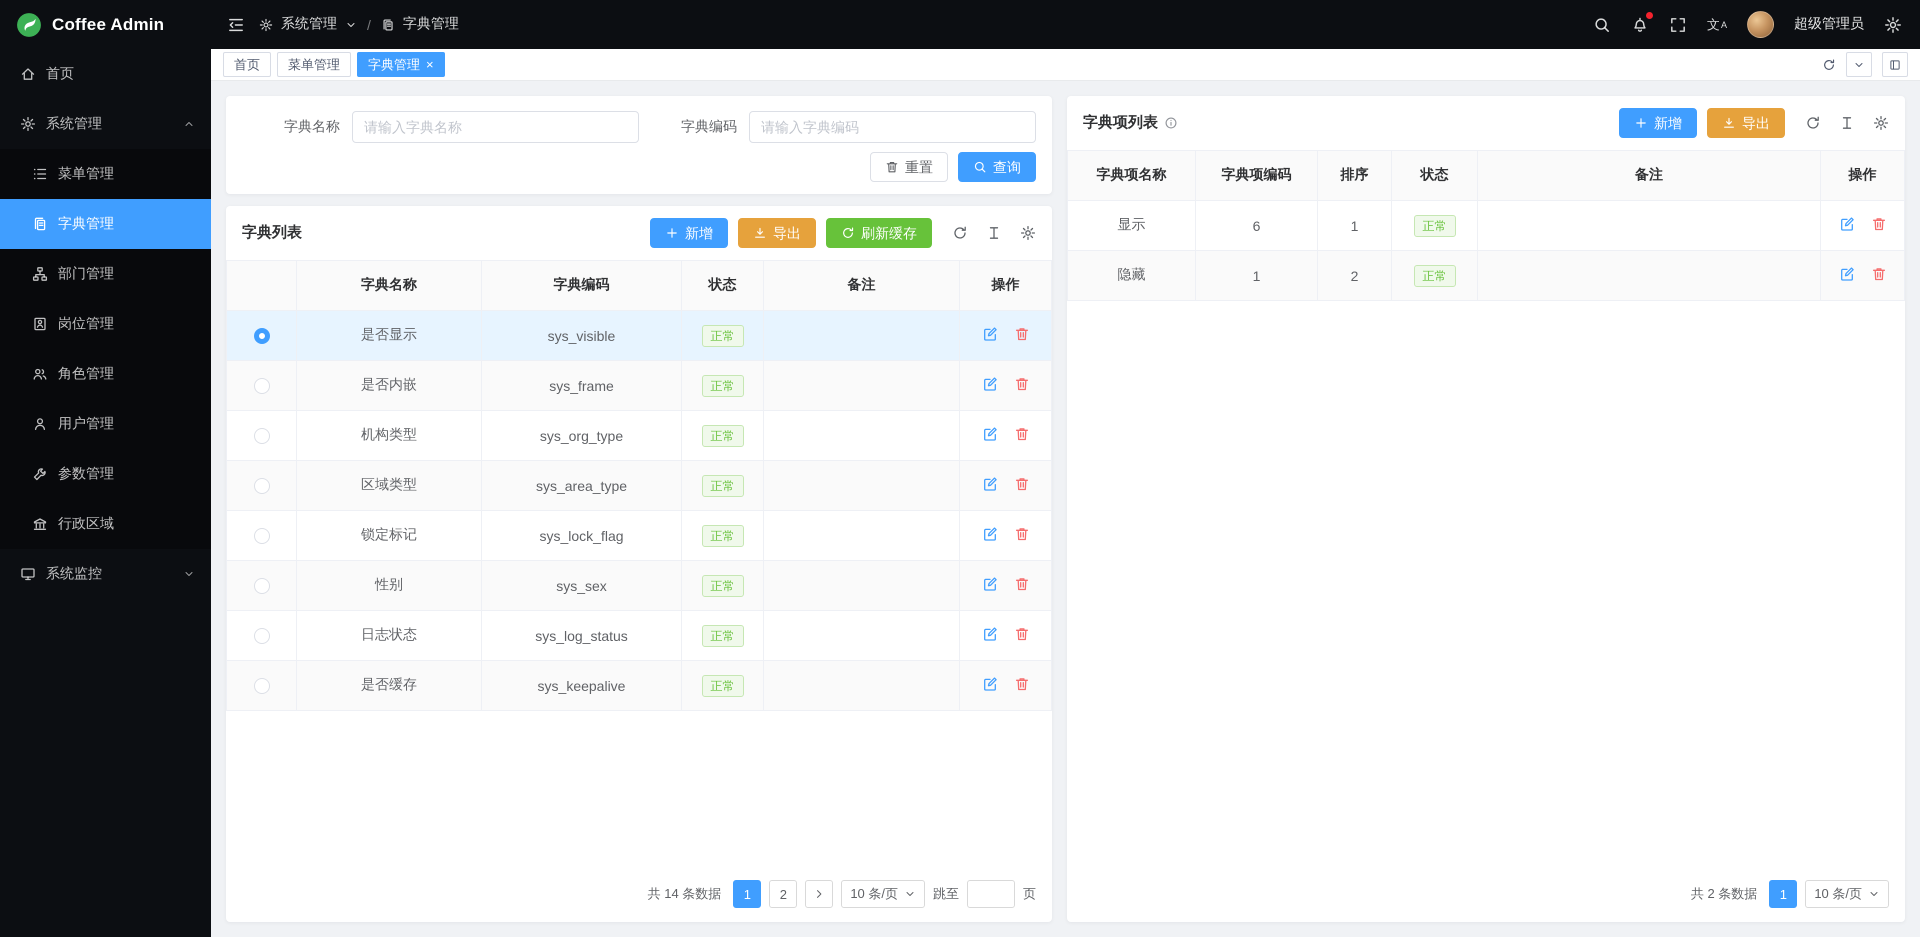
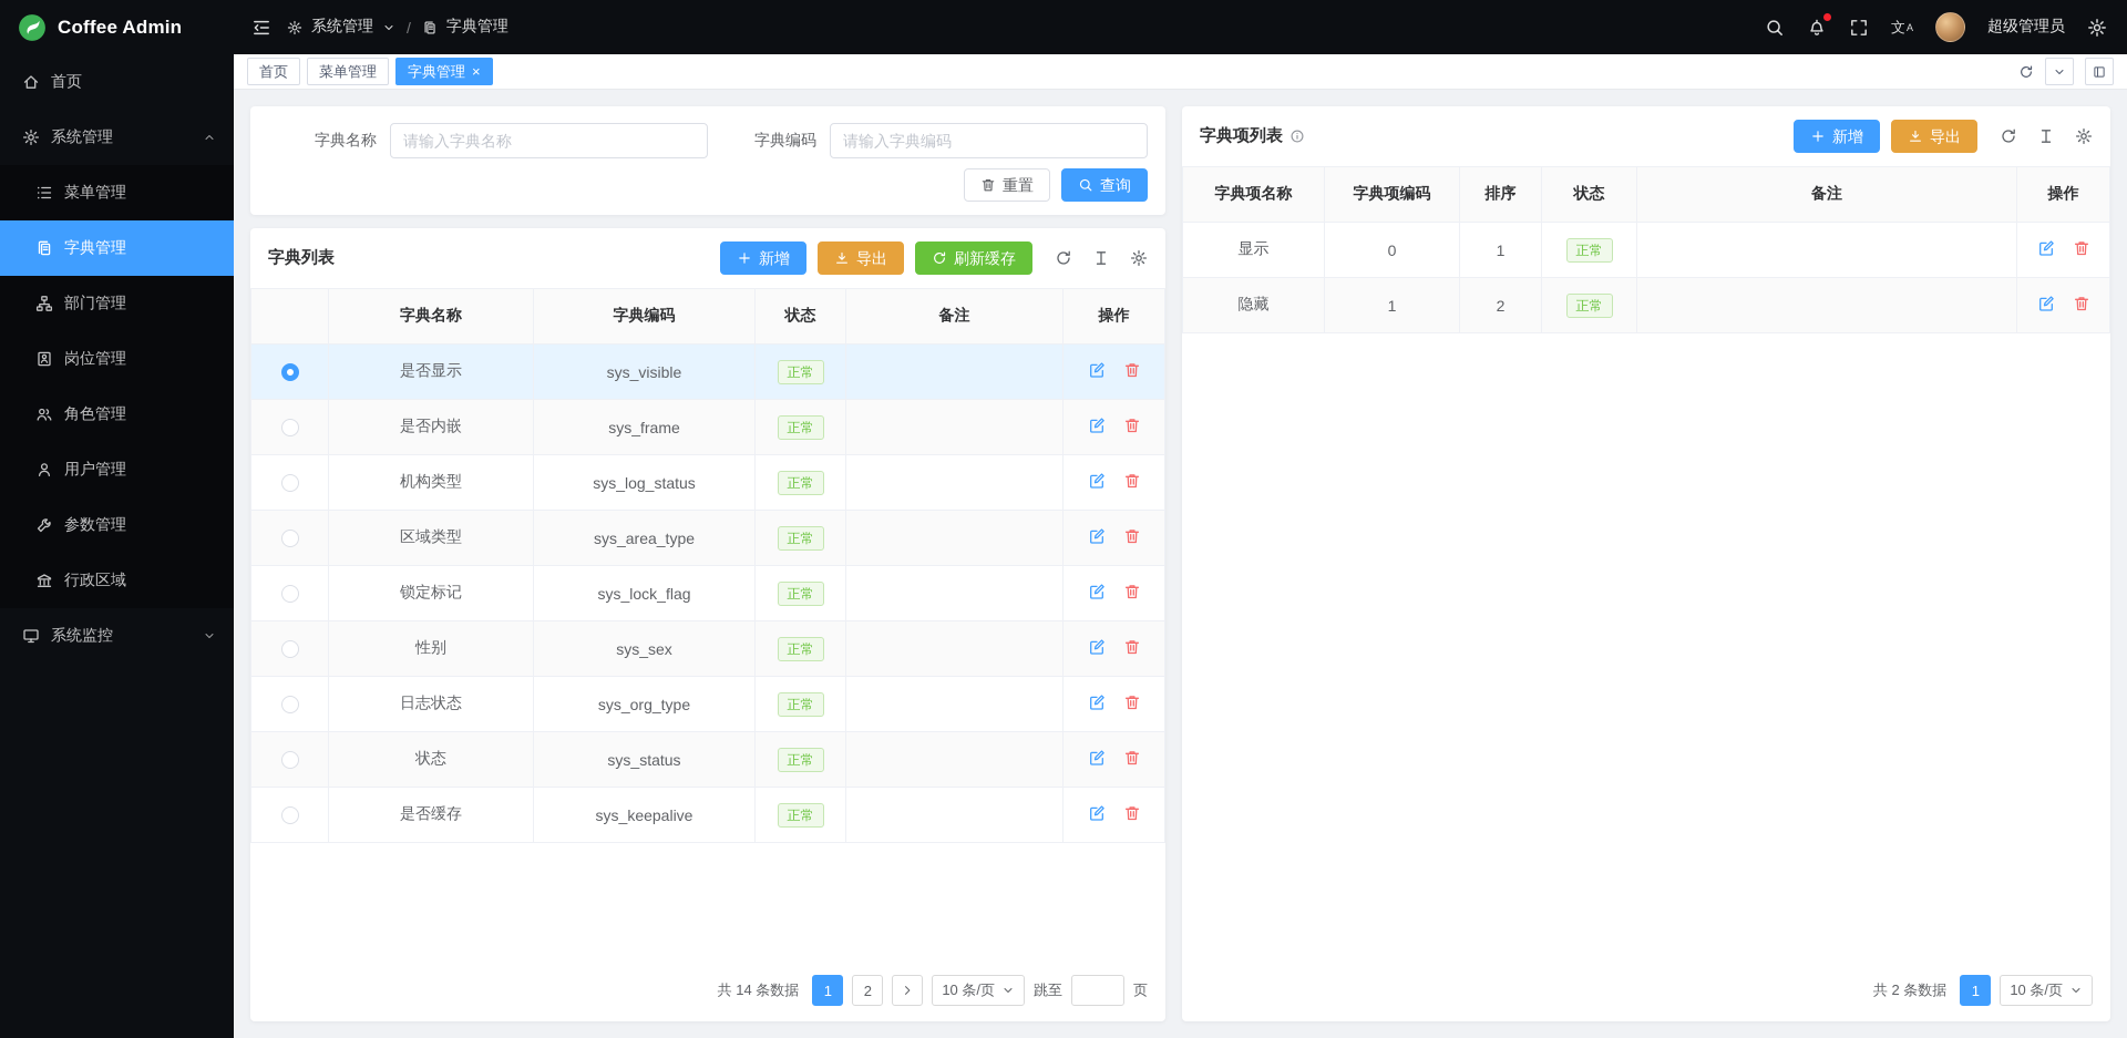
  Coffee Admin
  首页
  系统管理
  菜单管理
  字典管理
  部门管理
  岗位管理
  角色管理
  用户管理
  参数管理
  行政区域
  系统监控
  系统管理
  /
  字典管理
  超级管理员
  首页
  菜单管理
  字典管理
  字典名称
  请输入字典名称
  字典编码
  请输入字典编码
  重置
  查询
  字典列表
  新增
  导出
  刷新缓存
  	字典名称	字典编码	状态	备注	操作
  	是否显示	sys_visible	正常
  	是否内嵌	sys_frame	正常
- 	机构类型	sys_org_type	正常
+ 	机构类型	sys_log_status	正常
  	区域类型	sys_area_type	正常
  	锁定标记	sys_lock_flag	正常
  	性别	sys_sex	正常
- 	日志状态	sys_log_status	正常
+ 	日志状态	sys_org_type	正常
+ 	状态	sys_status	正常
  	是否缓存	sys_keepalive	正常
  共 14 条数据
  1
  2
  10 条/页
  跳至
  页
  字典项列表
  新增
  导出
  字典项名称	字典项编码	排序	状态	备注	操作
- 显示	6	1	正常
+ 显示	0	1	正常
  隐藏	1	2	正常
  共 2 条数据
  1
  10 条/页
